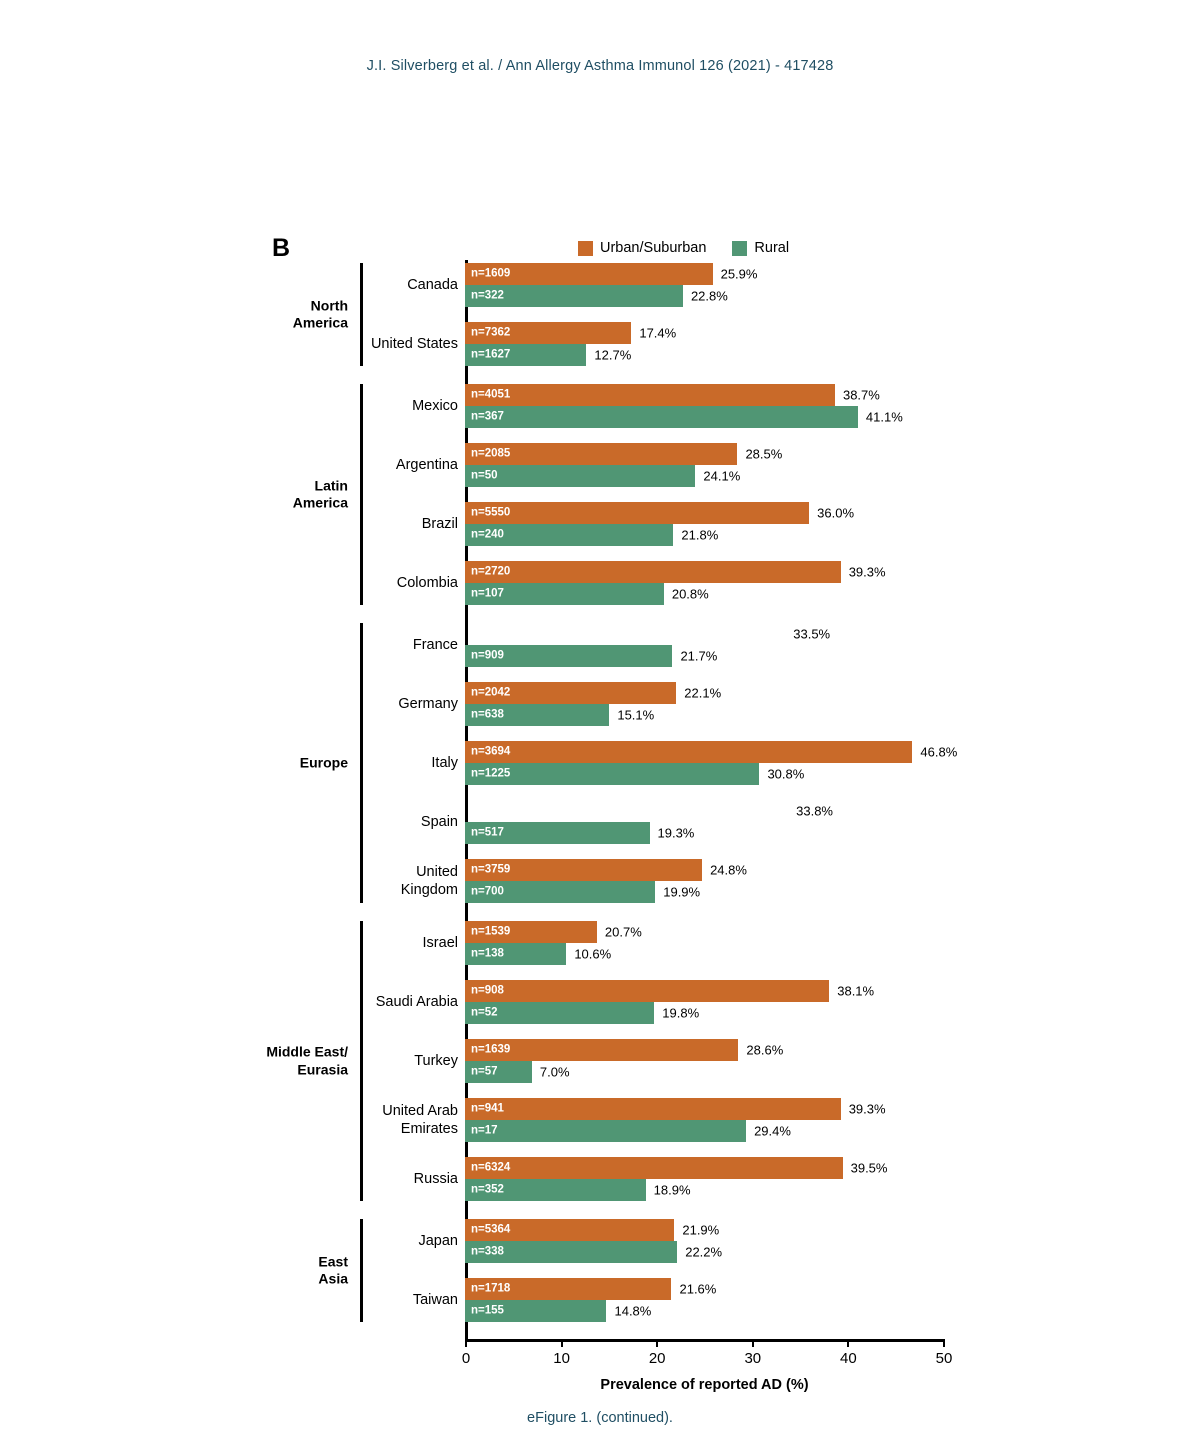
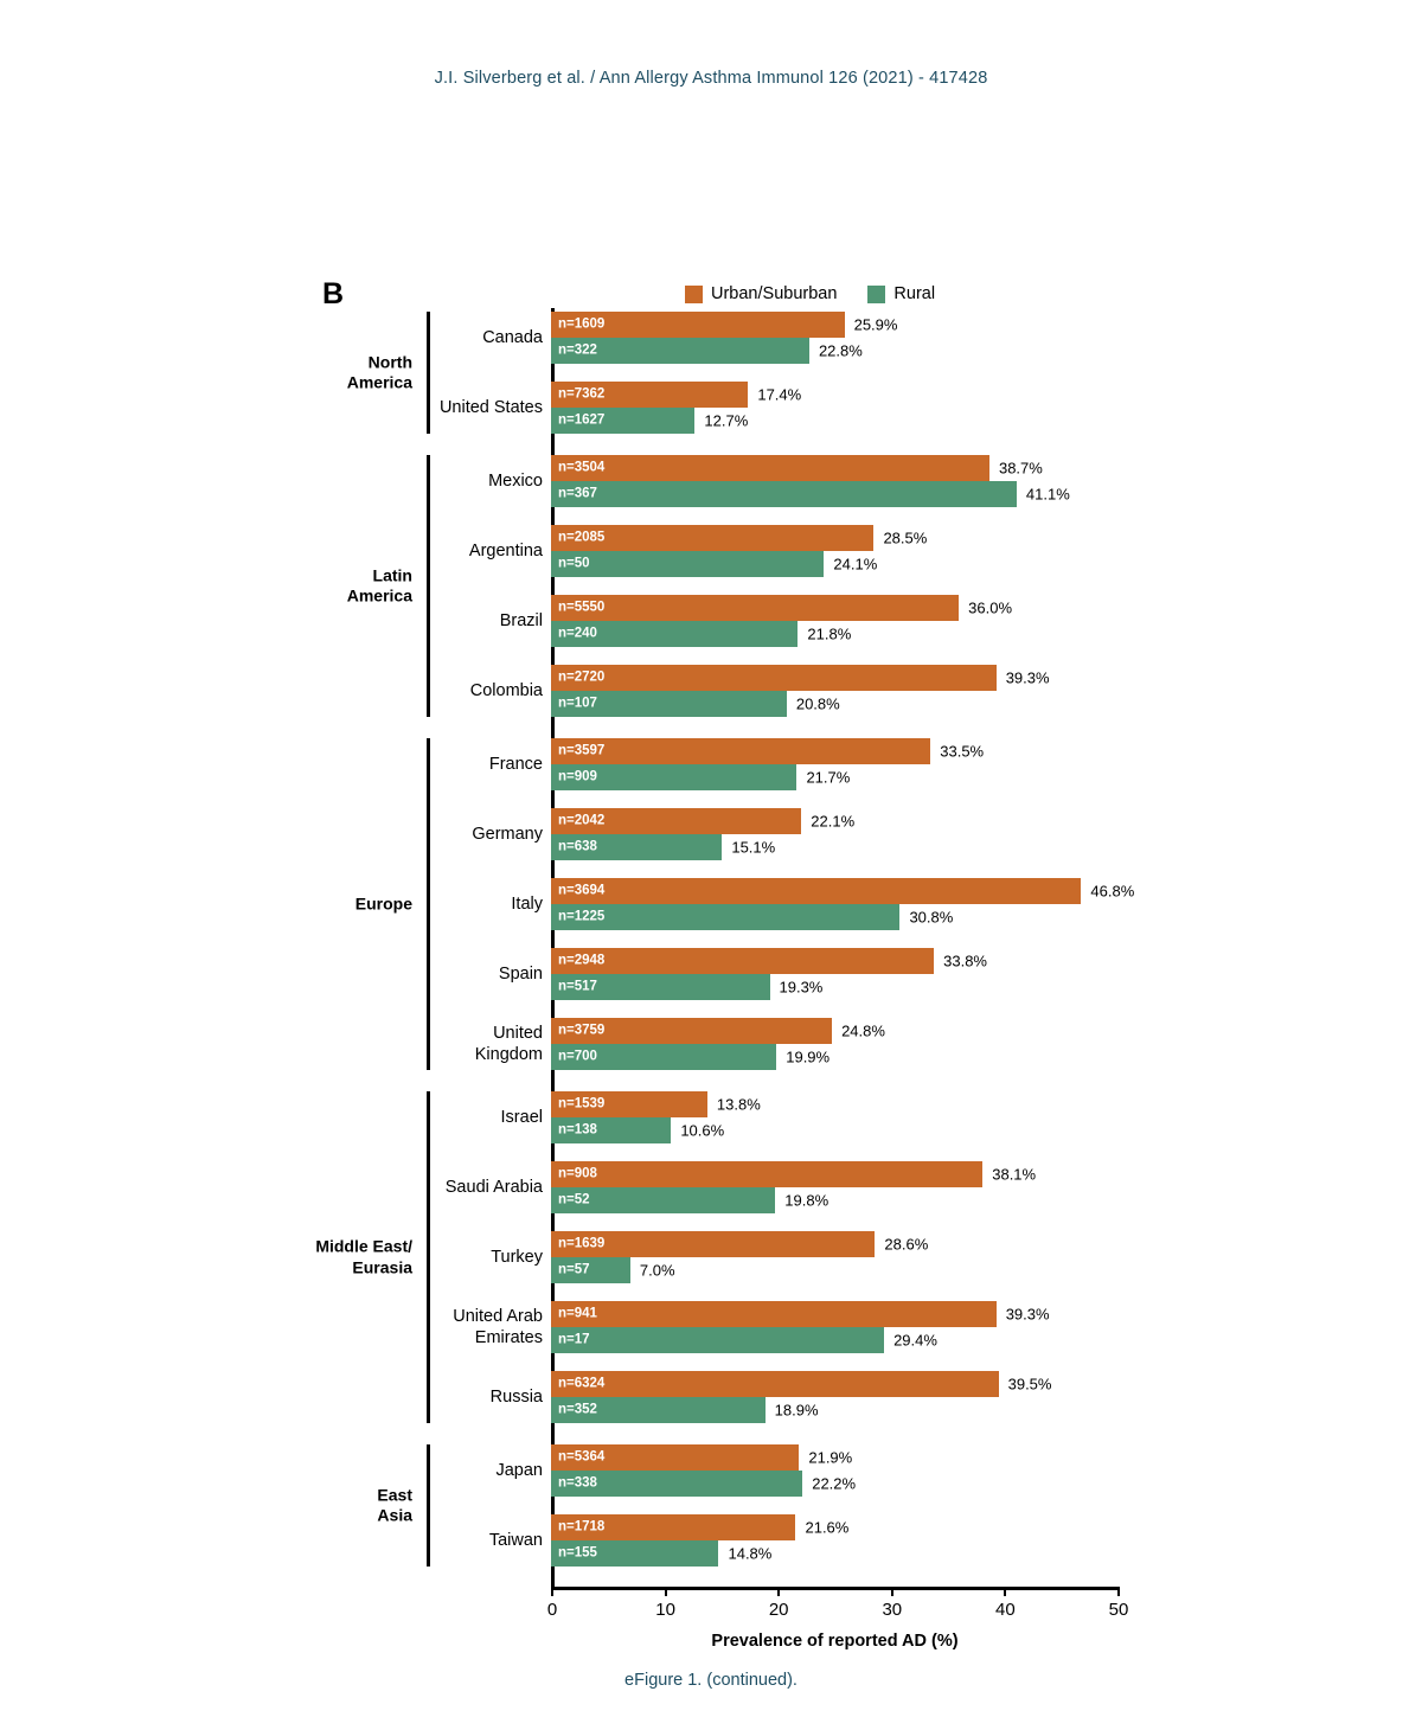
  J.I. Silverberg et al. / Ann Allergy Asthma Immunol 126 (2021) - 417428
  B
  Urban/Suburban
  Rural
  0
  10
  20
  30
  40
  50
  Canada
  n=1609
  25.9%
  n=322
  22.8%
  United States
  n=7362
  17.4%
  n=1627
  12.7%
  North
  America
  Mexico
- n=4051
+ n=3504
  38.7%
  n=367
  41.1%
  Argentina
  n=2085
  28.5%
  n=50
  24.1%
  Brazil
  n=5550
  36.0%
  n=240
  21.8%
  Colombia
  n=2720
  39.3%
  n=107
  20.8%
  Latin
  America
  France
+ n=3597
  33.5%
  n=909
  21.7%
  Germany
  n=2042
  22.1%
  n=638
  15.1%
  Italy
  n=3694
  46.8%
  n=1225
  30.8%
  Spain
+ n=2948
  33.8%
  n=517
  19.3%
  United
  Kingdom
  n=3759
  24.8%
  n=700
  19.9%
  Europe
  Israel
  n=1539
- 20.7%
+ 13.8%
  n=138
  10.6%
  Saudi Arabia
  n=908
  38.1%
  n=52
  19.8%
  Turkey
  n=1639
  28.6%
  n=57
  7.0%
  United Arab
  Emirates
  n=941
  39.3%
  n=17
  29.4%
  Russia
  n=6324
  39.5%
  n=352
  18.9%
  Middle East/
  Eurasia
  Japan
  n=5364
  21.9%
  n=338
  22.2%
  Taiwan
  n=1718
  21.6%
  n=155
  14.8%
  East
  Asia
  Prevalence of reported AD (%)
  eFigure 1. (continued).
